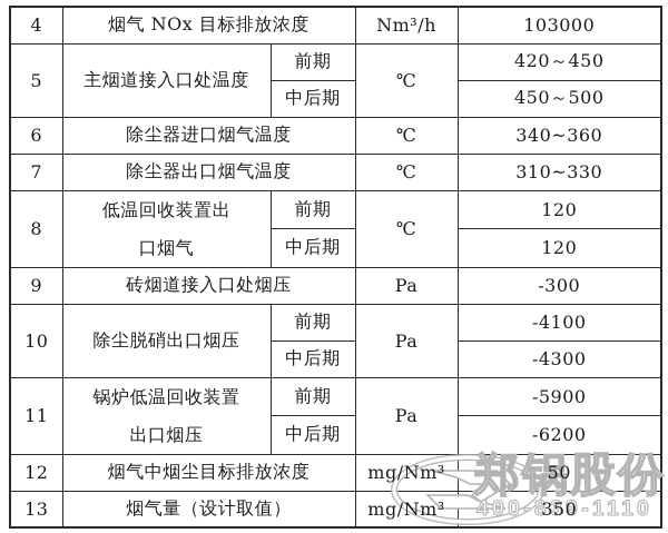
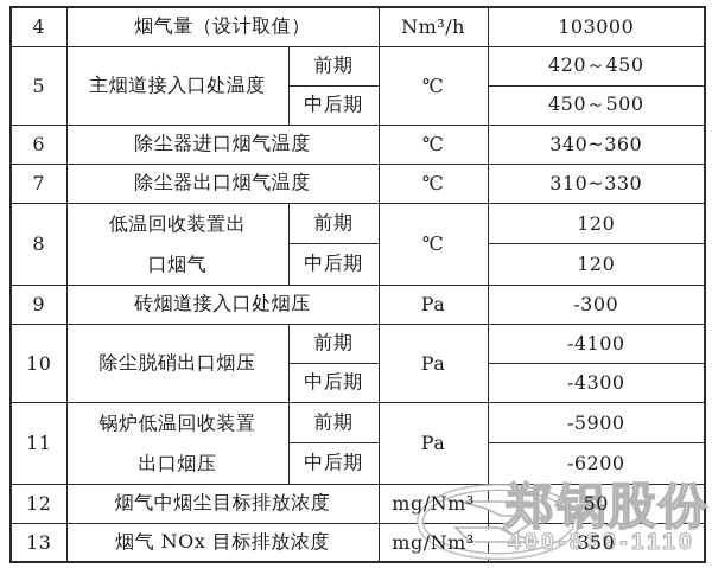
- 4	烟气 NOx 目标排放浓度	Nm³/h	103000
+ 4	烟气量（设计取值）	Nm³/h	103000
  5	主烟道接入口处温度	前期	℃	420～450
  中后期	450～500
  6	除尘器进口烟气温度	℃	340~360
  7	除尘器出口烟气温度	℃	310~330
  8	低温回收装置出 口烟气	前期	℃	120
  中后期	120
  9	砖烟道接入口处烟压	Pa	-300
  10	除尘脱硝出口烟压	前期	Pa	-4100
  中后期	-4300
  11	锅炉低温回收装置 出口烟压	前期	Pa	-5900
  中后期	-6200
  12	烟气中烟尘目标排放浓度	mg/Nm³	50
- 13	烟气量（设计取值）	mg/Nm³	350
+ 13	烟气 NOx 目标排放浓度	mg/Nm³	350
  郑锅股份
  400-839-1110
